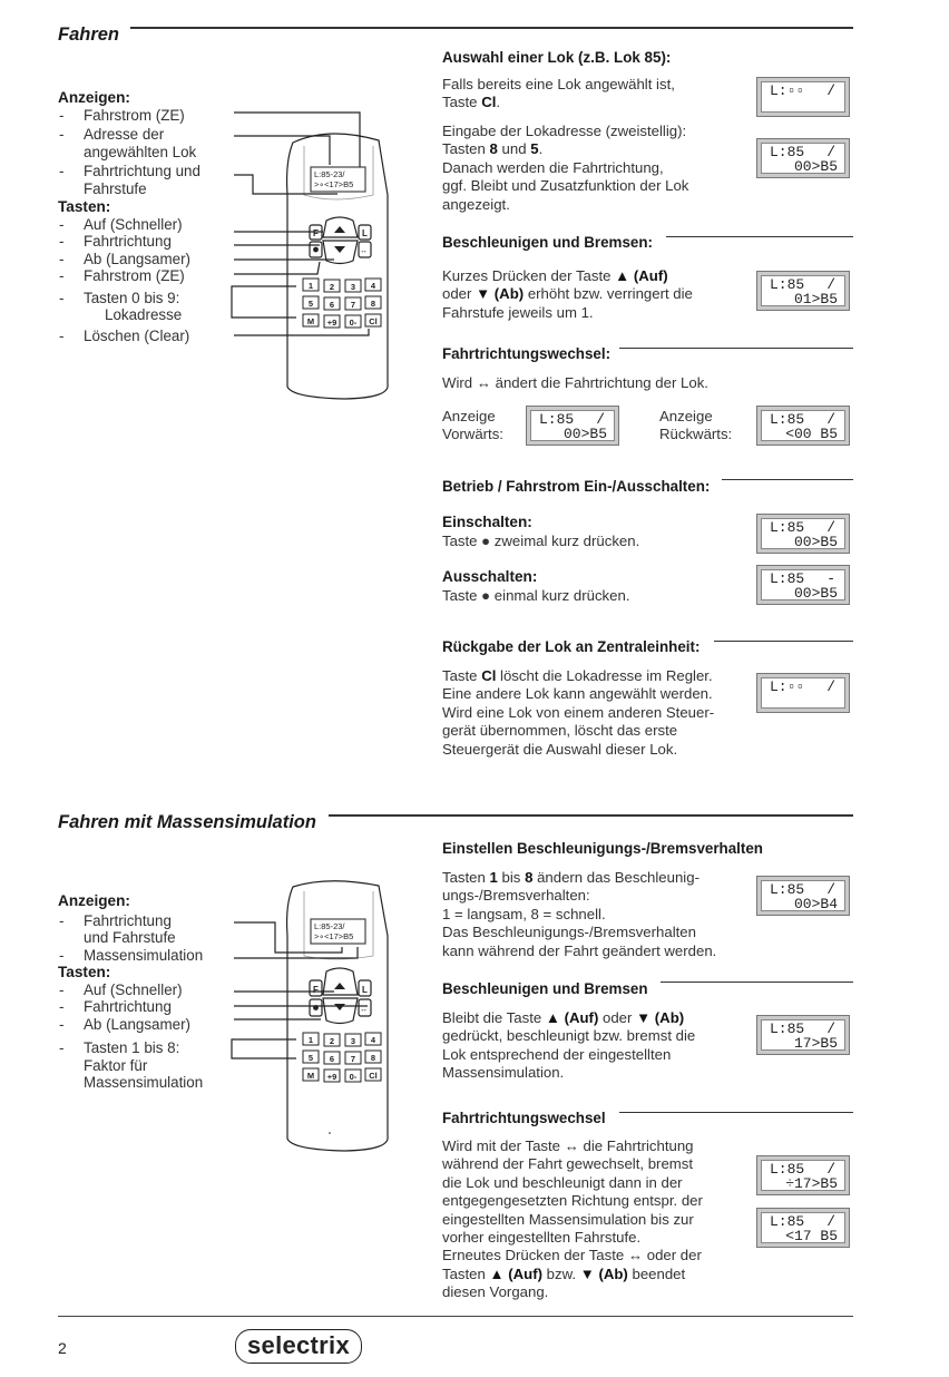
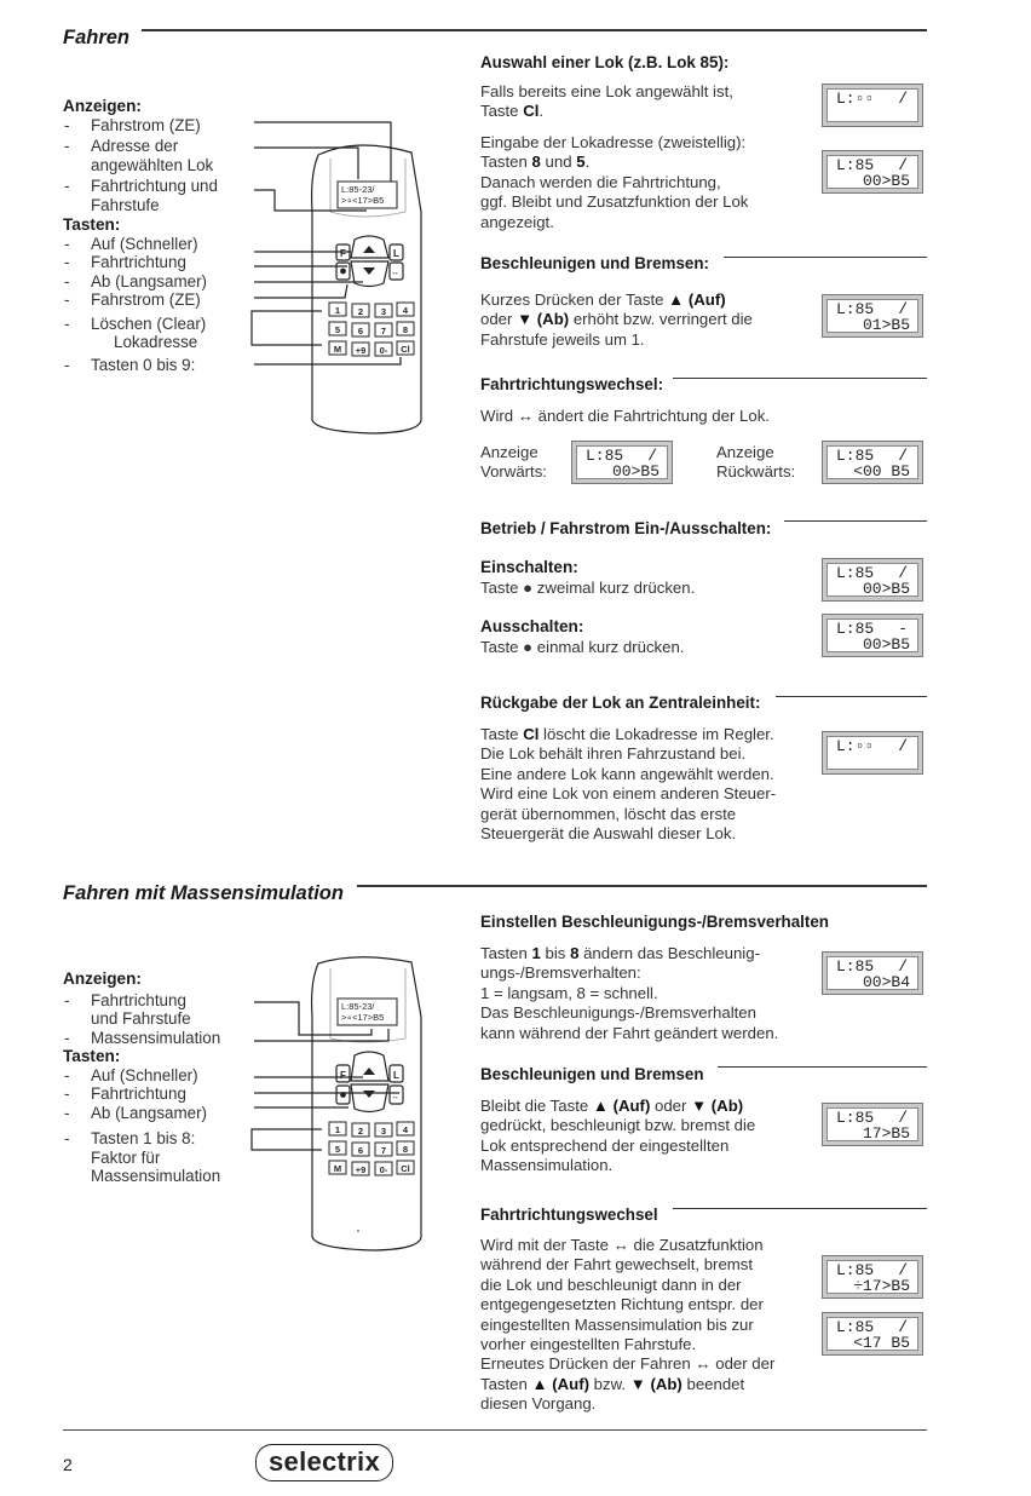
  Fahren
  Anzeigen:
  Fahrstrom (ZE)
  Adresse der angewählten Lok
  Fahrtrichtung und Fahrstufe
  Tasten:
  Auf (Schneller)
  Fahrtrichtung
  Ab (Langsamer)
  Fahrstrom (ZE)
- Tasten 0 bis 9:
+ Löschen (Clear)
  Lokadresse
- Löschen (Clear)
+ Tasten 0 bis 9:
  F
  L
  L:85-23/
  >∘<17>B5
  1
  2
  3
  4
  5
  6
  7
  8
  M
  +9
  0-
  Cl
  Auswahl einer Lok (z.B. Lok 85):
  Falls bereits eine Lok angewählt ist,
  Taste Cl.
  Eingabe der Lokadresse (zweistellig):
  Tasten 8 und 5.
  Danach werden die Fahrtrichtung,
  ggf. Bleibt und Zusatzfunktion der Lok
  angezeigt.
  L:▫▫
  /
  L:85
  /
  00>B5
  Beschleunigen und Bremsen:
  Kurzes Drücken der Taste ▲ (Auf)
  oder ▼ (Ab) erhöht bzw. verringert die
  Fahrstufe jeweils um 1.
  L:85
  /
  01>B5
  Fahrtrichtungswechsel:
  Wird ↔ ändert die Fahrtrichtung der Lok.
  Anzeige
  Vorwärts:
  L:85
  /
  00>B5
  Anzeige
  Rückwärts:
  L:85
  /
  <00 B5
  Betrieb / Fahrstrom Ein-/Ausschalten:
  Einschalten:
  Taste ● zweimal kurz drücken.
  L:85
  /
  00>B5
  Ausschalten:
  Taste ● einmal kurz drücken.
  L:85
  -
  00>B5
  Rückgabe der Lok an Zentraleinheit:
  Taste Cl löscht die Lokadresse im Regler.
+ Die Lok behält ihren Fahrzustand bei.
  Eine andere Lok kann angewählt werden.
  Wird eine Lok von einem anderen Steuer-
  gerät übernommen, löscht das erste
  Steuergerät die Auswahl dieser Lok.
  L:▫▫
  /
  Fahren mit Massensimulation
  Anzeigen:
  Fahrtrichtung
  und Fahrstufe
  Massensimulation
  Tasten:
  Auf (Schneller)
  Fahrtrichtung
  Ab (Langsamer)
  Tasten 1 bis 8:
  Faktor für
  Massensimulation
  F
  L
  L:85-23/
  >∘<17>B5
  1
  2
  3
  4
  5
  6
  7
  8
  M
  +9
  0-
  Cl
  Einstellen Beschleunigungs-/Bremsverhalten
  Tasten 1 bis 8 ändern das Beschleunig-
  ungs-/Bremsverhalten:
  1 = langsam, 8 = schnell.
  Das Beschleunigungs-/Bremsverhalten
  kann während der Fahrt geändert werden.
  L:85
  /
  00>B4
  Beschleunigen und Bremsen
  Bleibt die Taste ▲ (Auf) oder ▼ (Ab)
  gedrückt, beschleunigt bzw. bremst die
  Lok entsprechend der eingestellten
  Massensimulation.
  L:85
  /
  17>B5
  Fahrtrichtungswechsel
- Wird mit der Taste ↔ die Fahrtrichtung
+ Wird mit der Taste ↔ die Zusatzfunktion
  während der Fahrt gewechselt, bremst
  die Lok und beschleunigt dann in der
  entgegengesetzten Richtung entspr. der
  eingestellten Massensimulation bis zur
  vorher eingestellten Fahrstufe.
- Erneutes Drücken der Taste ↔ oder der
+ Erneutes Drücken der Fahren ↔ oder der
  Tasten ▲ (Auf) bzw. ▼ (Ab) beendet
  diesen Vorgang.
  L:85
  /
  ÷17>B5
  L:85
  /
  <17 B5
  2
  selectrix
